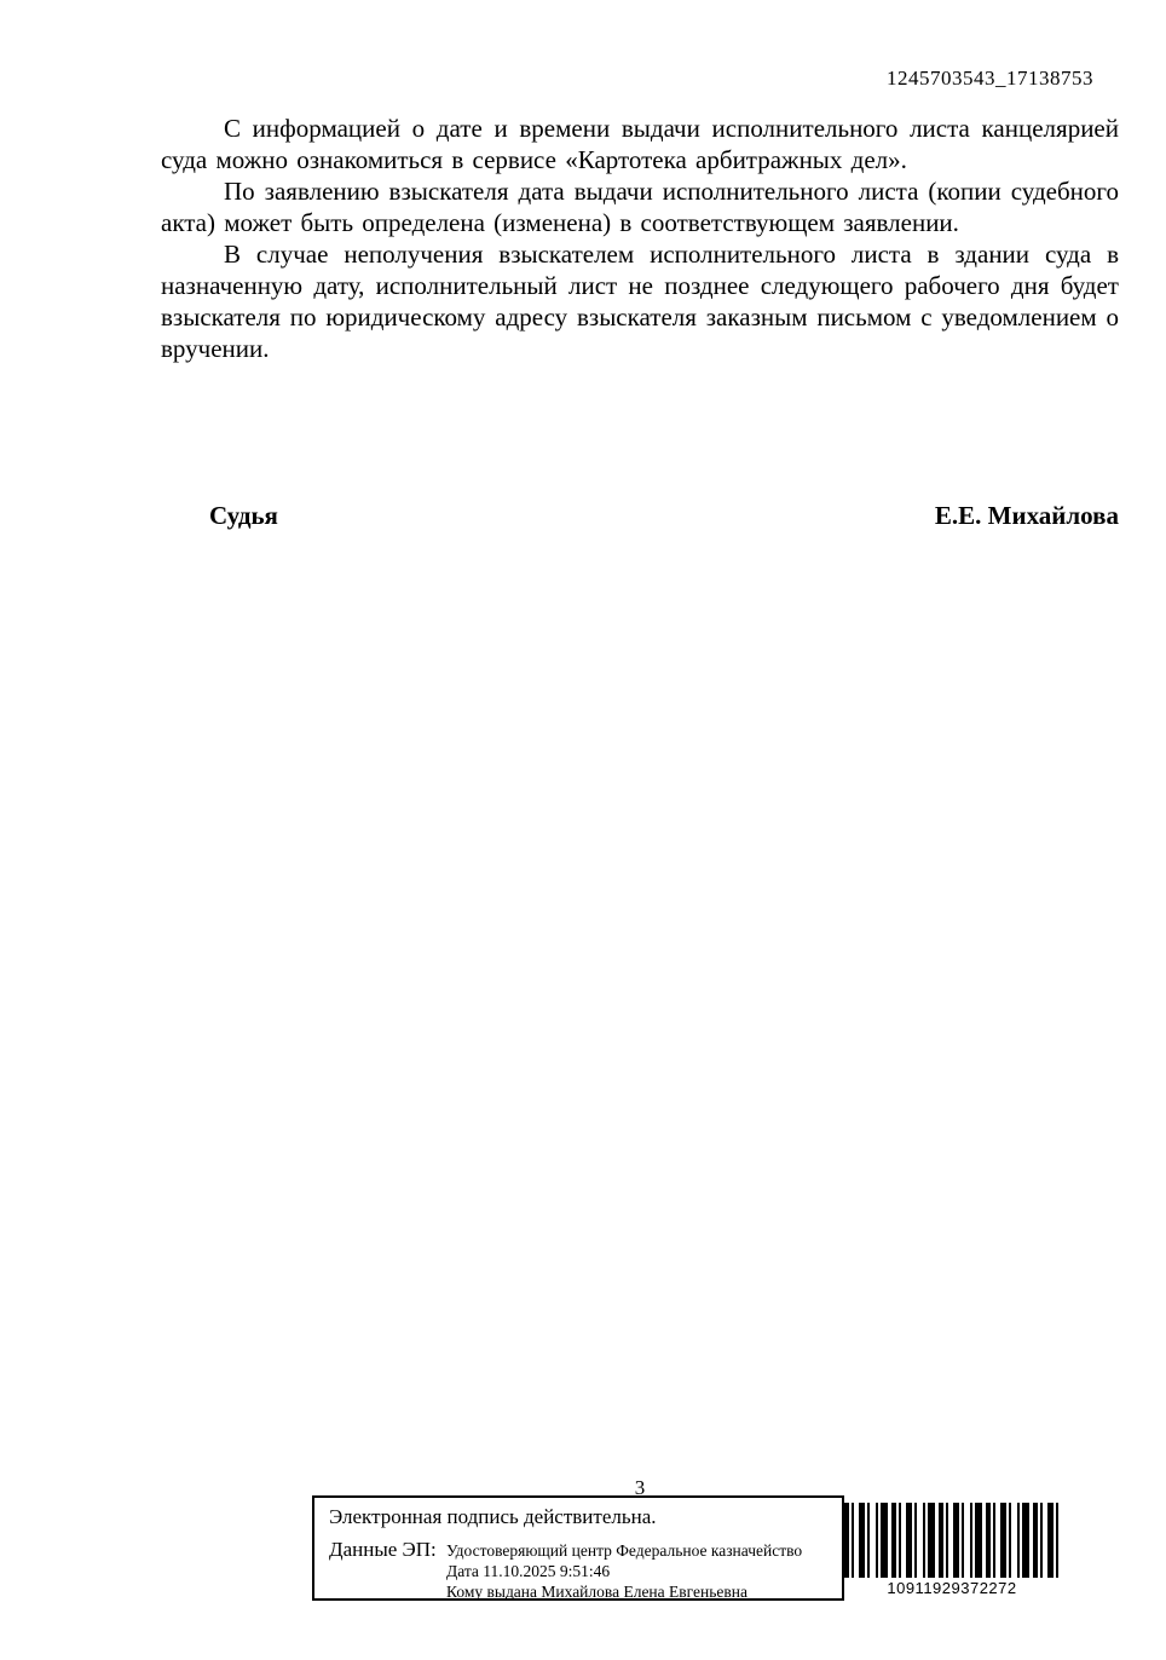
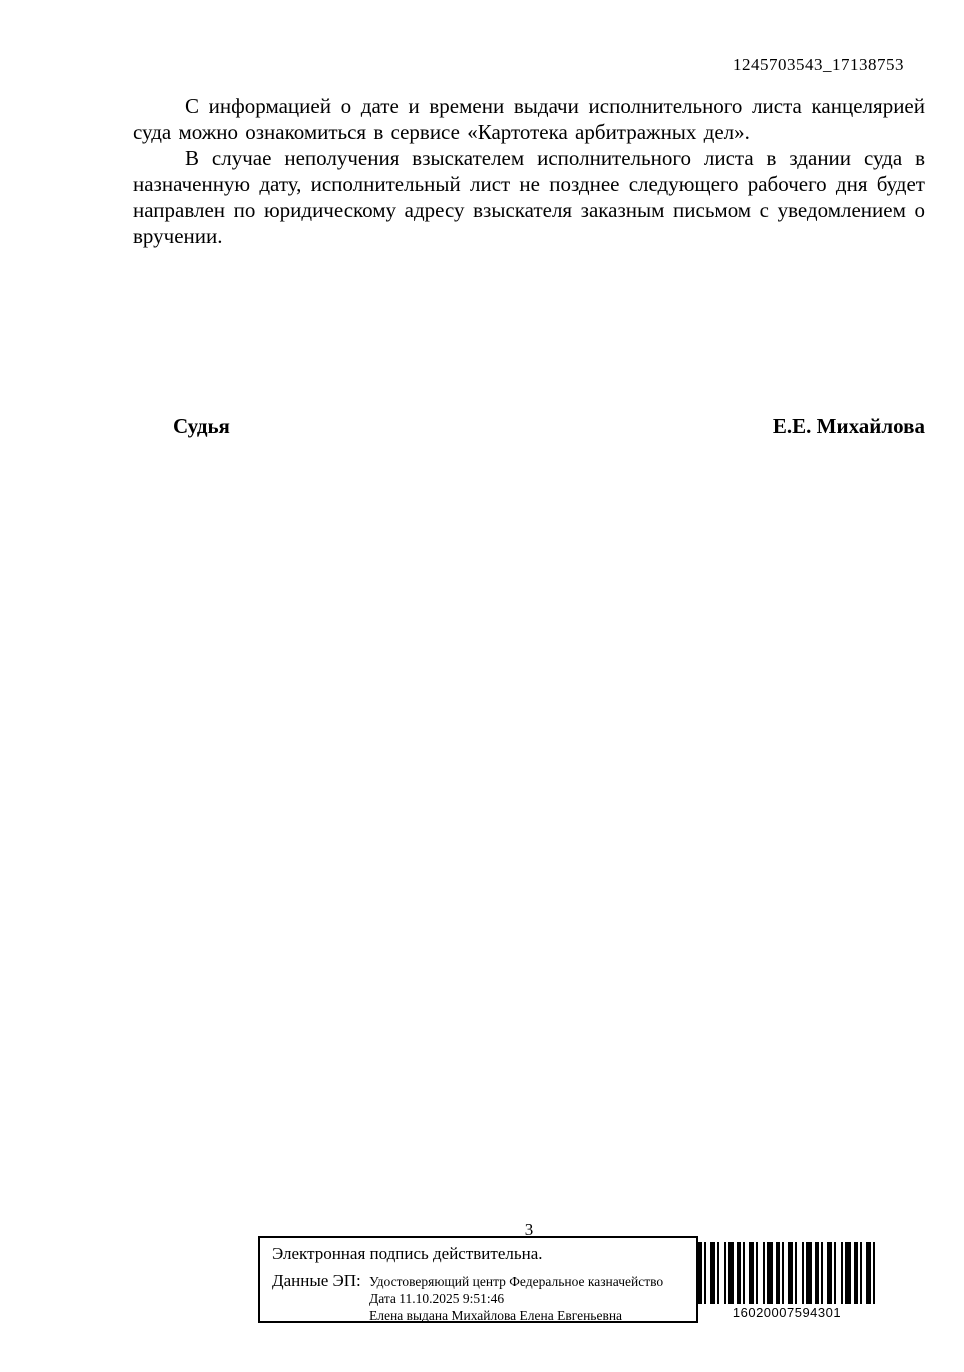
  1245703543_17138753
  С информацией о дате и времени выдачи исполнительного листа канцелярией суда можно ознакомиться в сервисе «Картотека арбитражных дел».
- По заявлению взыскателя дата выдачи исполнительного листа (копии судебного акта) может быть определена (изменена) в соответствующем заявлении.
- В случае неполучения взыскателем исполнительного листа в здании суда в назначенную дату, исполнительный лист не позднее следующего рабочего дня будет взыскателя по юридическому адресу взыскателя заказным письмом с уведомлением о вручении.
+ В случае неполучения взыскателем исполнительного листа в здании суда в назначенную дату, исполнительный лист не позднее следующего рабочего дня будет направлен по юридическому адресу взыскателя заказным письмом с уведомлением о вручении.
  Судья
  Е.Е. Михайлова
  3
  Электронная подпись действительна.
  Данные ЭП:
  Удостоверяющий центр Федеральное казначейство
  Дата 11.10.2025 9:51:46
- Кому выдана Михайлова Елена Евгеньевна
+ Елена выдана Михайлова Елена Евгеньевна
- 10911929372272
+ 16020007594301
